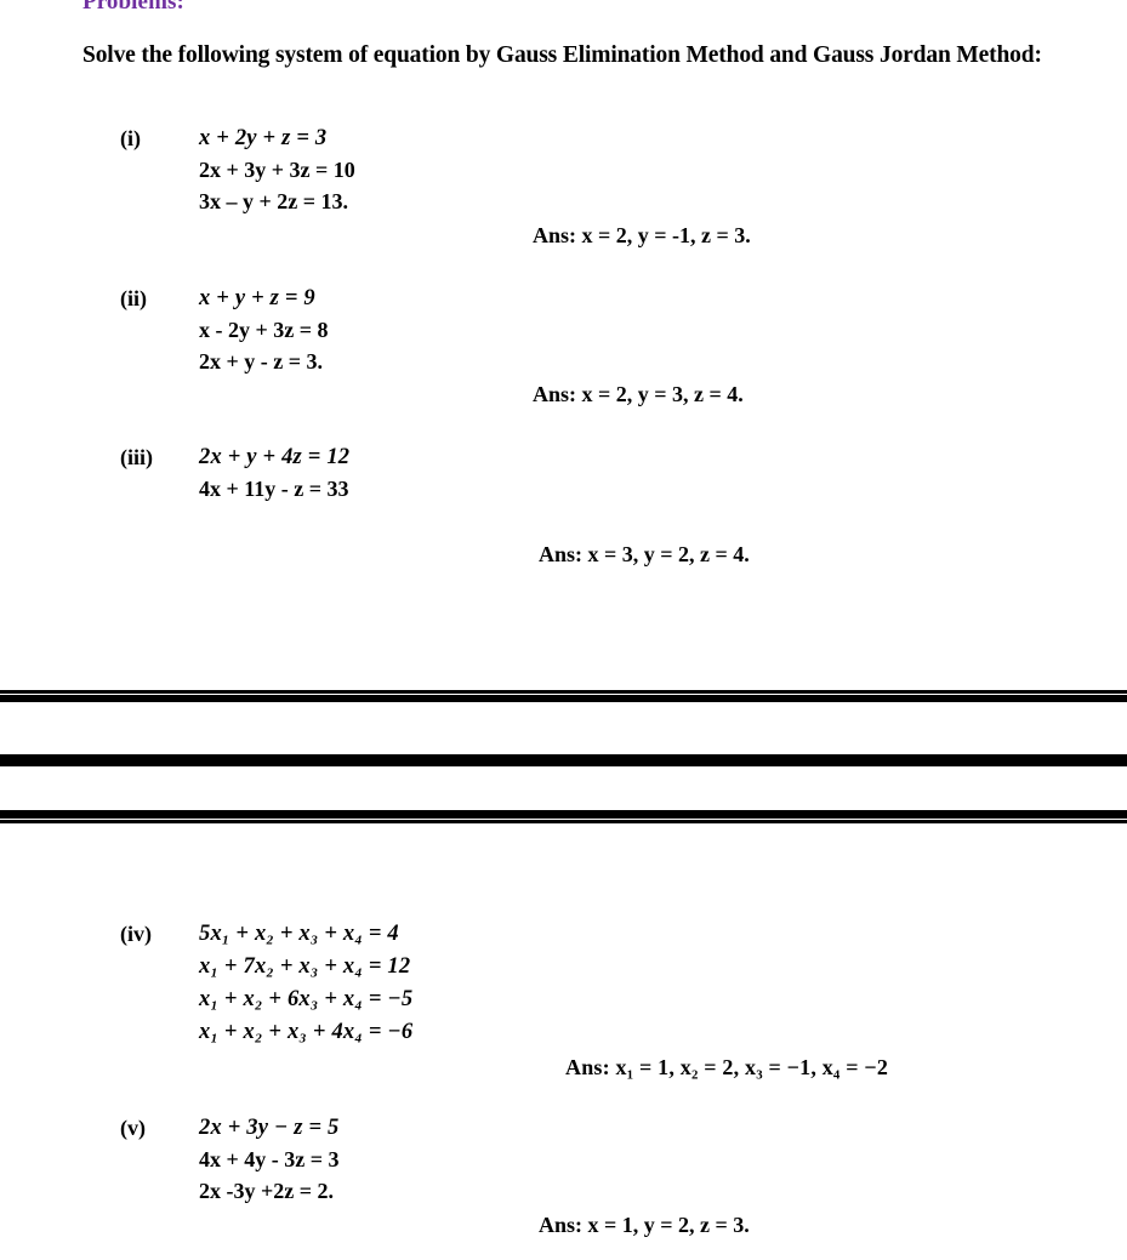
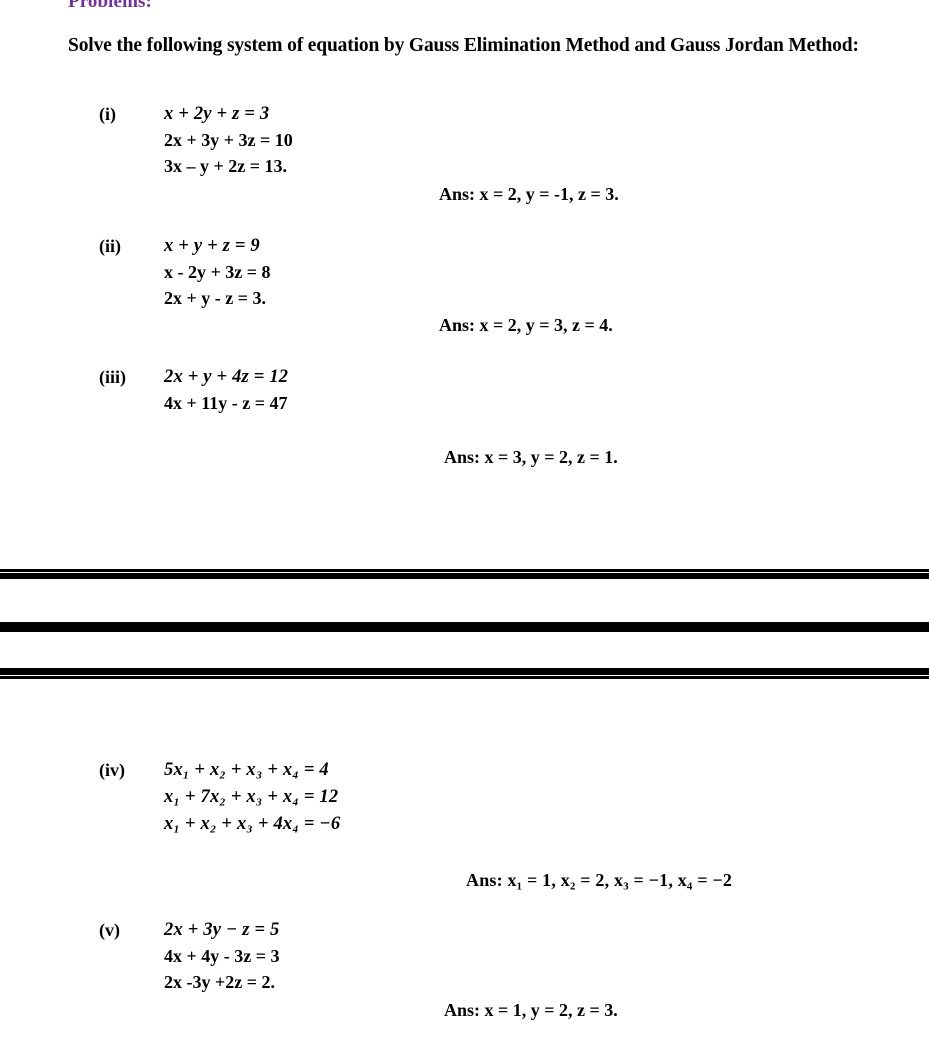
  Problems:
  Solve the following system of equation by Gauss Elimination Method and Gauss Jordan Method:
  (i)
  x + 2y + z = 3
  2x + 3y + 3z = 10
  3x – y + 2z = 13.
  Ans: x = 2, y = -1, z = 3.
  (ii)
  x + y + z = 9
  x - 2y + 3z = 8
  2x + y - z = 3.
  Ans: x = 2, y = 3, z = 4.
  (iii)
  2x + y + 4z = 12
- 4x + 11y - z = 33
+ 4x + 11y - z = 47
- Ans: x = 3, y = 2, z = 4.
+ Ans: x = 3, y = 2, z = 1.
  (iv)
  5x₁ + x₂ + x₃ + x₄ = 4
  x₁ + 7x₂ + x₃ + x₄ = 12
- x₁ + x₂ + 6x₃ + x₄ = −5
  x₁ + x₂ + x₃ + 4x₄ = −6
  Ans: x₁ = 1, x₂ = 2, x₃ = −1, x₄ = −2
  (v)
  2x + 3y − z = 5
  4x + 4y - 3z = 3
  2x -3y +2z = 2.
  Ans: x = 1, y = 2, z = 3.
